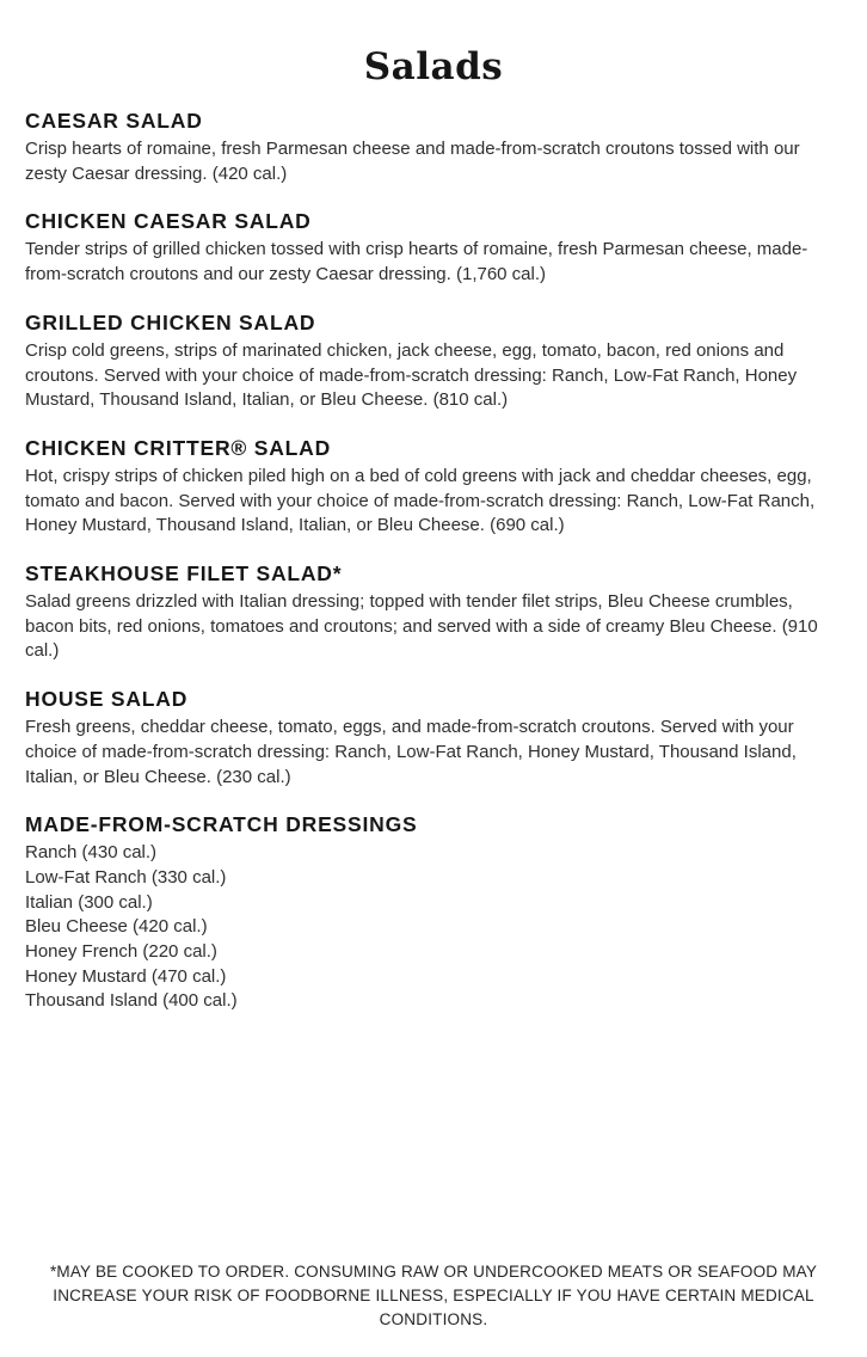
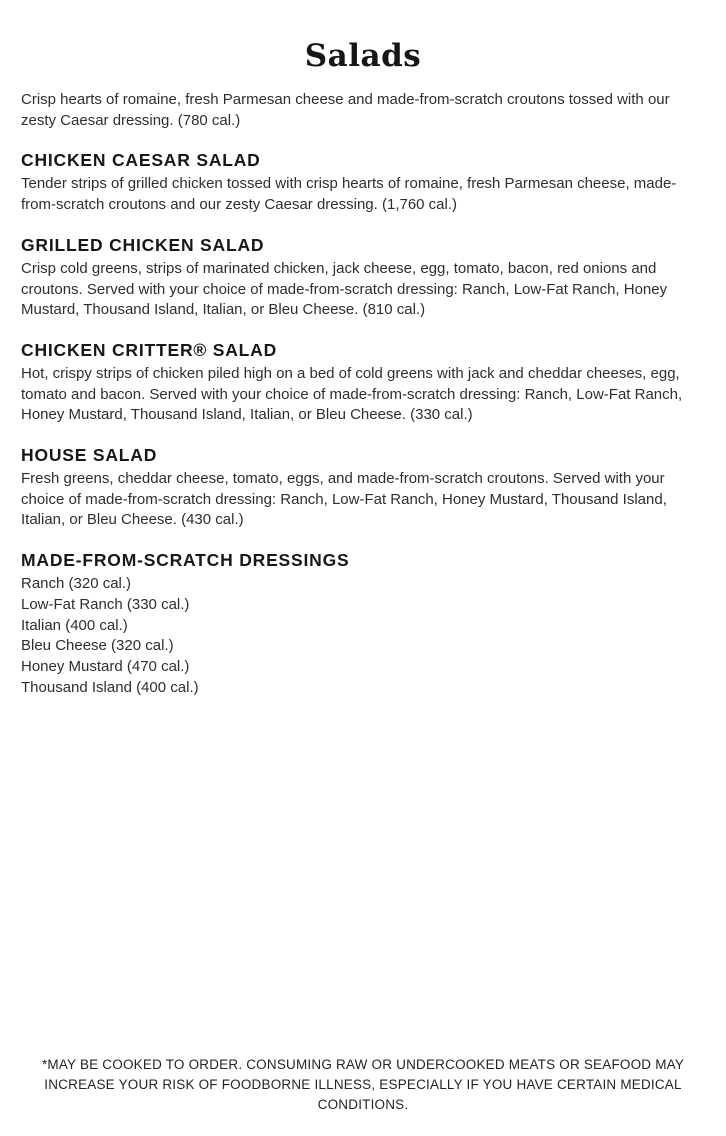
  Salads
- CAESAR SALAD
- Crisp hearts of romaine, fresh Parmesan cheese and made-from-scratch croutons tossed with our zesty Caesar dressing. (420 cal.)
+ Crisp hearts of romaine, fresh Parmesan cheese and made-from-scratch croutons tossed with our zesty Caesar dressing. (780 cal.)
  CHICKEN CAESAR SALAD
  Tender strips of grilled chicken tossed with crisp hearts of romaine, fresh Parmesan cheese, made-from-scratch croutons and our zesty Caesar dressing. (1,760 cal.)
  GRILLED CHICKEN SALAD
  Crisp cold greens, strips of marinated chicken, jack cheese, egg, tomato, bacon, red onions and croutons. Served with your choice of made-from-scratch dressing: Ranch, Low-Fat Ranch, Honey Mustard, Thousand Island, Italian, or Bleu Cheese. (810 cal.)
  CHICKEN CRITTER® SALAD
- Hot, crispy strips of chicken piled high on a bed of cold greens with jack and cheddar cheeses, egg, tomato and bacon. Served with your choice of made-from-scratch dressing: Ranch, Low-Fat Ranch, Honey Mustard, Thousand Island, Italian, or Bleu Cheese. (690 cal.)
+ Hot, crispy strips of chicken piled high on a bed of cold greens with jack and cheddar cheeses, egg, tomato and bacon. Served with your choice of made-from-scratch dressing: Ranch, Low-Fat Ranch, Honey Mustard, Thousand Island, Italian, or Bleu Cheese. (330 cal.)
- STEAKHOUSE FILET SALAD*
- Salad greens drizzled with Italian dressing; topped with tender filet strips, Bleu Cheese crumbles, bacon bits, red onions, tomatoes and croutons; and served with a side of creamy Bleu Cheese. (910 cal.)
  HOUSE SALAD
- Fresh greens, cheddar cheese, tomato, eggs, and made-from-scratch croutons. Served with your choice of made-from-scratch dressing: Ranch, Low-Fat Ranch, Honey Mustard, Thousand Island, Italian, or Bleu Cheese. (230 cal.)
+ Fresh greens, cheddar cheese, tomato, eggs, and made-from-scratch croutons. Served with your choice of made-from-scratch dressing: Ranch, Low-Fat Ranch, Honey Mustard, Thousand Island, Italian, or Bleu Cheese. (430 cal.)
  MADE-FROM-SCRATCH DRESSINGS
- Ranch (430 cal.)
+ Ranch (320 cal.)
  Low-Fat Ranch (330 cal.)
- Italian (300 cal.)
+ Italian (400 cal.)
- Bleu Cheese (420 cal.)
+ Bleu Cheese (320 cal.)
- Honey French (220 cal.)
  Honey Mustard (470 cal.)
  Thousand Island (400 cal.)
  *MAY BE COOKED TO ORDER. CONSUMING RAW OR UNDERCOOKED MEATS OR SEAFOOD MAY INCREASE YOUR RISK OF FOODBORNE ILLNESS, ESPECIALLY IF YOU HAVE CERTAIN MEDICAL CONDITIONS.
